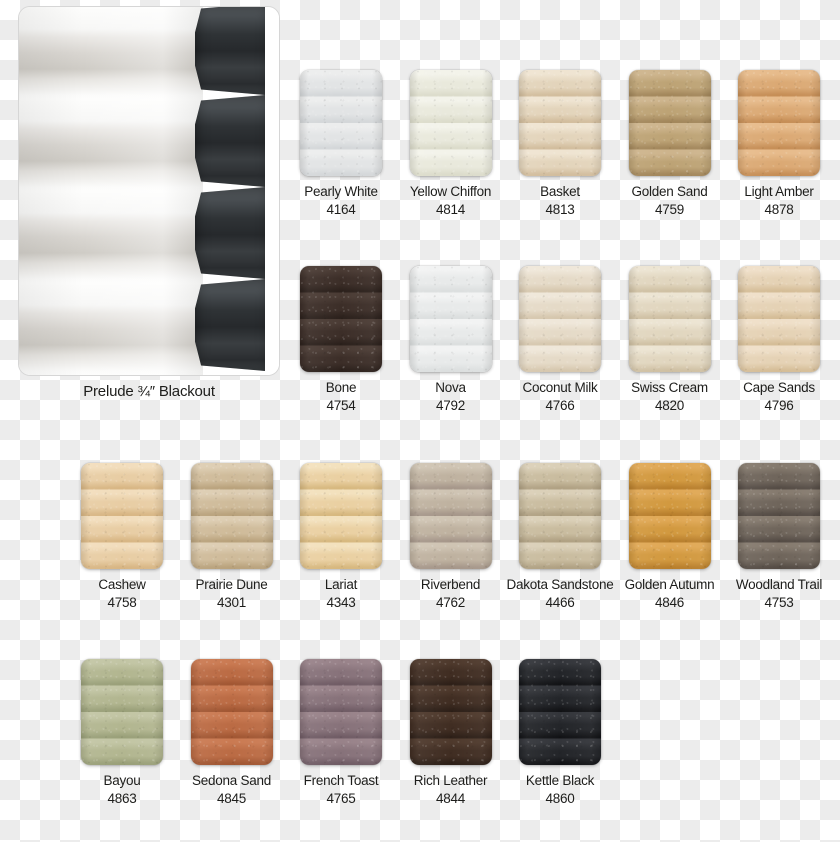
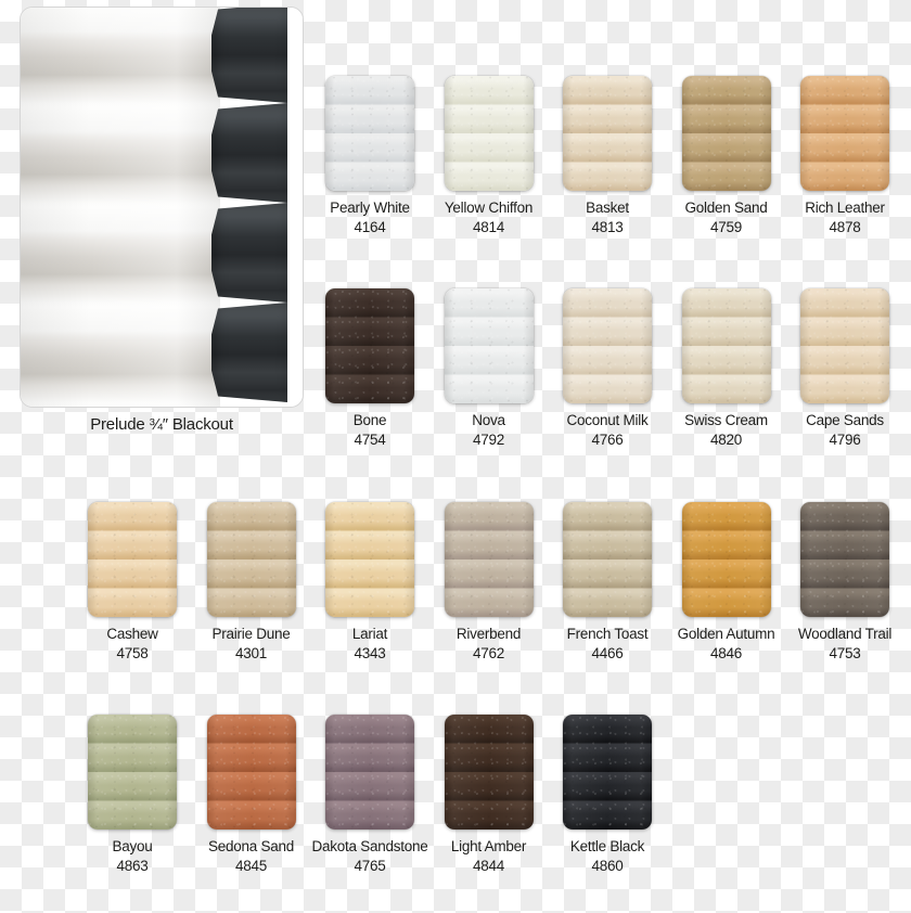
  Prelude ¾″ Blackout
  Pearly White
  4164
  Yellow Chiffon
  4814
  Basket
  4813
  Golden Sand
  4759
- Light Amber
+ Rich Leather
  4878
  Bone
  4754
  Nova
  4792
  Coconut Milk
  4766
  Swiss Cream
  4820
  Cape Sands
  4796
  Cashew
  4758
  Prairie Dune
  4301
  Lariat
  4343
  Riverbend
  4762
- Dakota Sandstone
+ French Toast
  4466
  Golden Autumn
  4846
  Woodland Trail
  4753
  Bayou
  4863
  Sedona Sand
  4845
- French Toast
+ Dakota Sandstone
  4765
- Rich Leather
+ Light Amber
  4844
  Kettle Black
  4860
